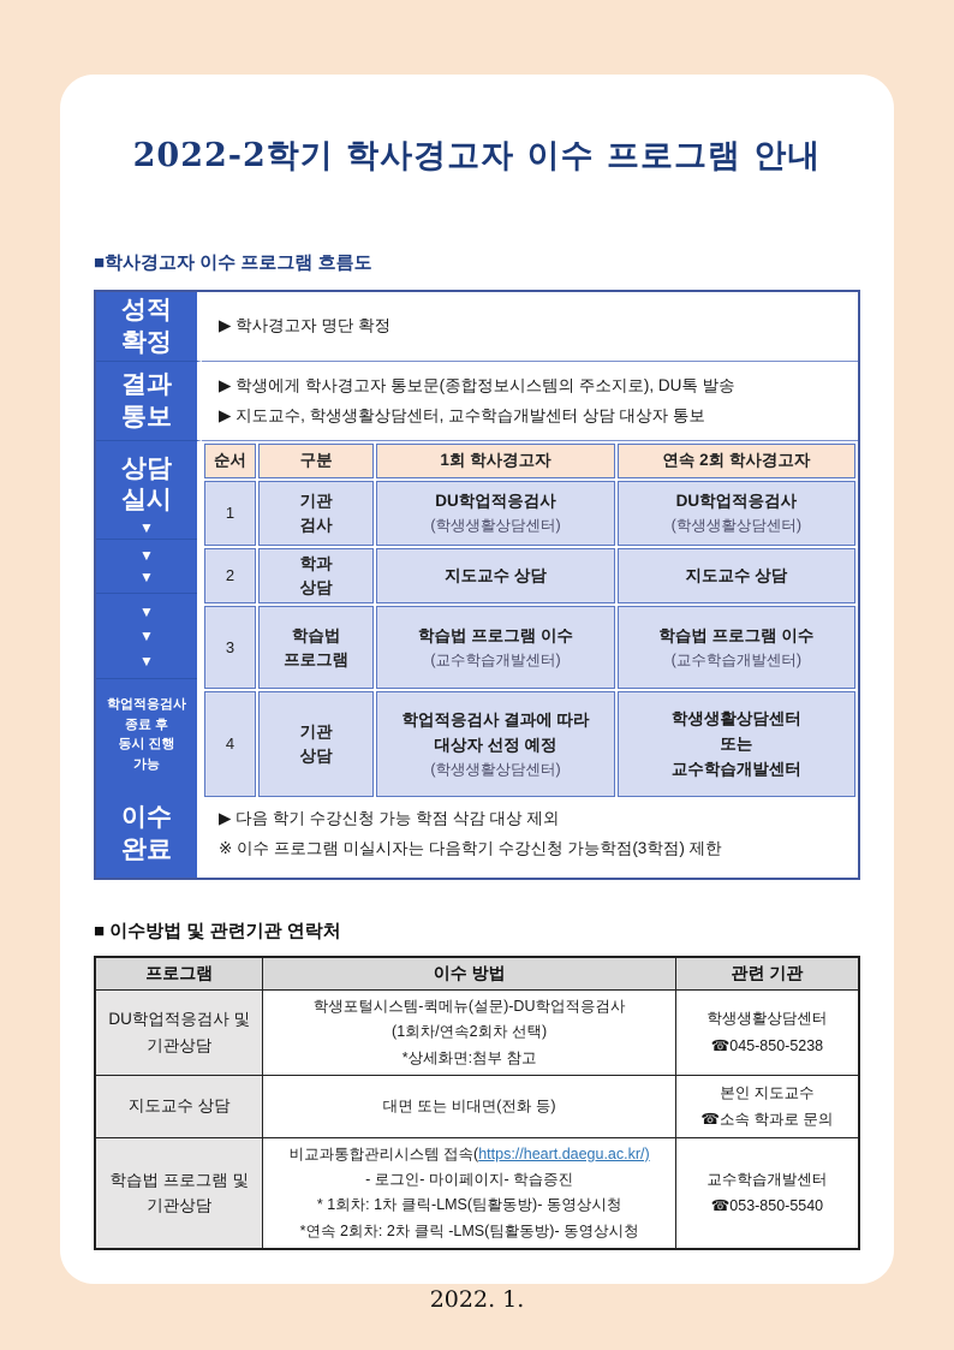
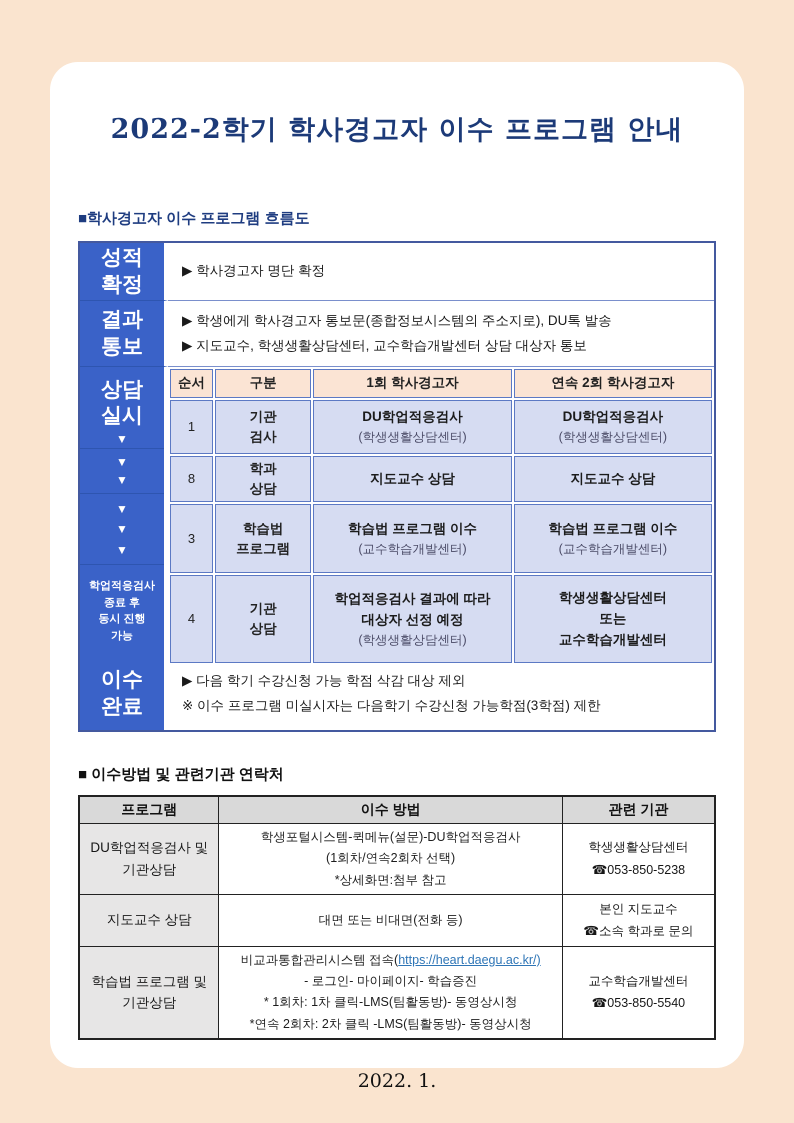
  2022-2학기 학사경고자 이수 프로그램 안내
  ■학사경고자 이수 프로그램 흐름도
  성적
  확정
  ▶ 학사경고자 명단 확정
  결과
  통보
  ▶ 학생에게 학사경고자 통보문(종합정보시스템의 주소지로), DU톡 발송
  ▶ 지도교수, 학생생활상담센터, 교수학습개발센터 상담 대상자 통보
  상담
  실시
  ▼
  ▼
  ▼
  ▼
  ▼
  ▼
  학업적응검사
  종료 후
  동시 진행
  가능
  순서	구분	1회 학사경고자	연속 2회 학사경고자
  1	기관 검사	DU학업적응검사 (학생생활상담센터)	DU학업적응검사 (학생생활상담센터)
- 2	학과 상담	지도교수 상담	지도교수 상담
+ 8	학과 상담	지도교수 상담	지도교수 상담
  3	학습법 프로그램	학습법 프로그램 이수 (교수학습개발센터)	학습법 프로그램 이수 (교수학습개발센터)
  4	기관 상담	학업적응검사 결과에 따라 대상자 선정 예정 (학생생활상담센터)	학생생활상담센터 또는 교수학습개발센터
  이수
  완료
  ▶ 다음 학기 수강신청 가능 학점 삭감 대상 제외
  ※ 이수 프로그램 미실시자는 다음학기 수강신청 가능학점(3학점) 제한
  ■ 이수방법 및 관련기관 연락처
  프로그램	이수 방법	관련 기관
- DU학업적응검사 및 기관상담	학생포털시스템-퀵메뉴(설문)-DU학업적응검사 (1회차/연속2회차 선택) *상세화면:첨부 참고	학생생활상담센터 ☎045-850-5238
+ DU학업적응검사 및 기관상담	학생포털시스템-퀵메뉴(설문)-DU학업적응검사 (1회차/연속2회차 선택) *상세화면:첨부 참고	학생생활상담센터 ☎053-850-5238
  지도교수 상담	대면 또는 비대면(전화 등)	본인 지도교수 ☎소속 학과로 문의
  학습법 프로그램 및 기관상담	비교과통합관리시스템 접속(https://heart.daegu.ac.kr/) - 로그인- 마이페이지- 학습증진 * 1회차: 1차 클릭-LMS(팀활동방)- 동영상시청 *연속 2회차: 2차 클릭 -LMS(팀활동방)- 동영상시청	교수학습개발센터 ☎053-850-5540
  2022. 1.
